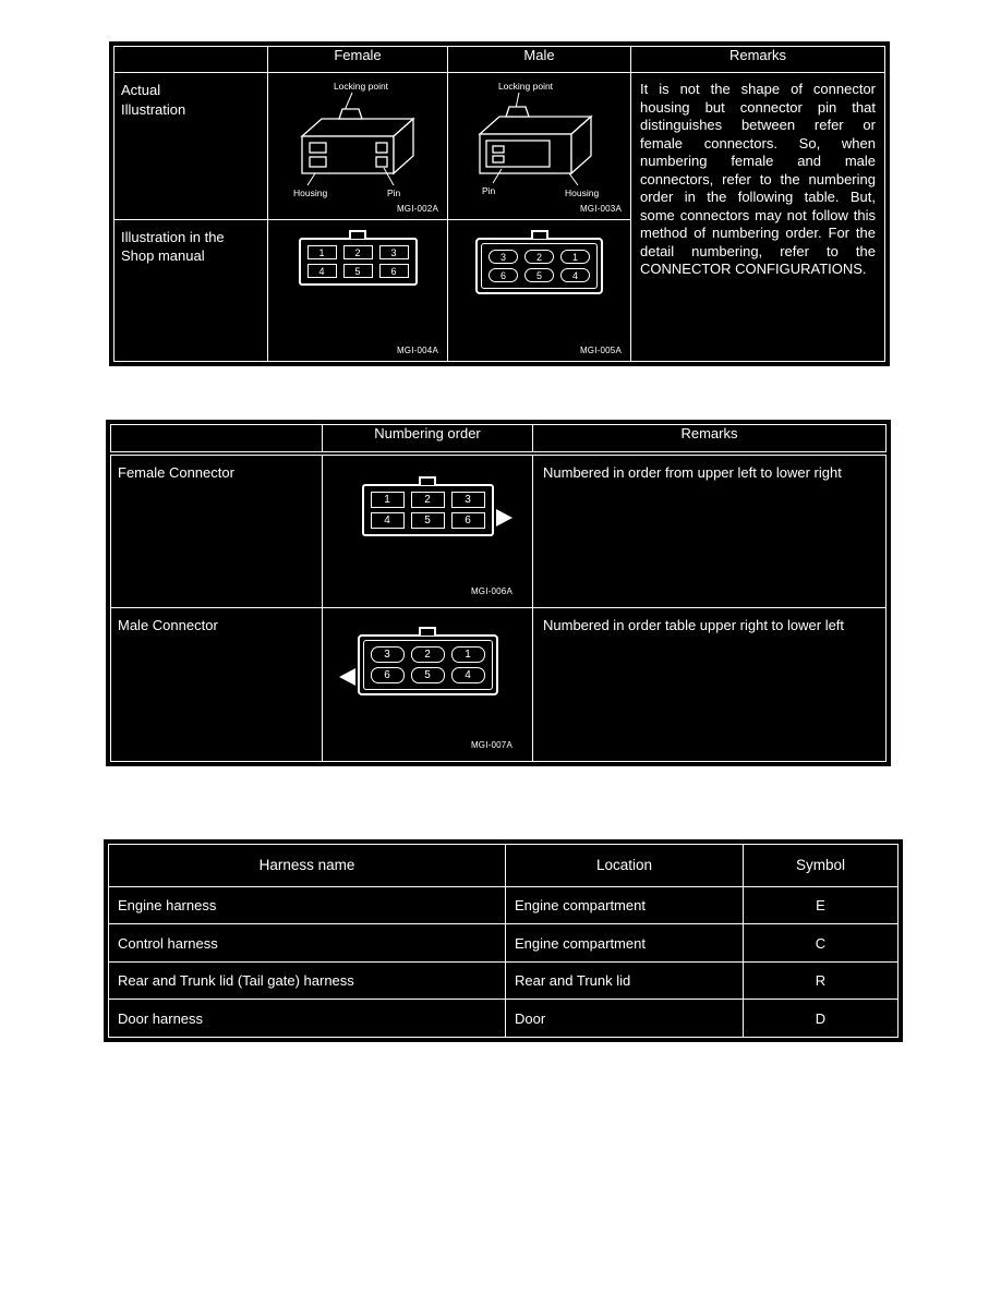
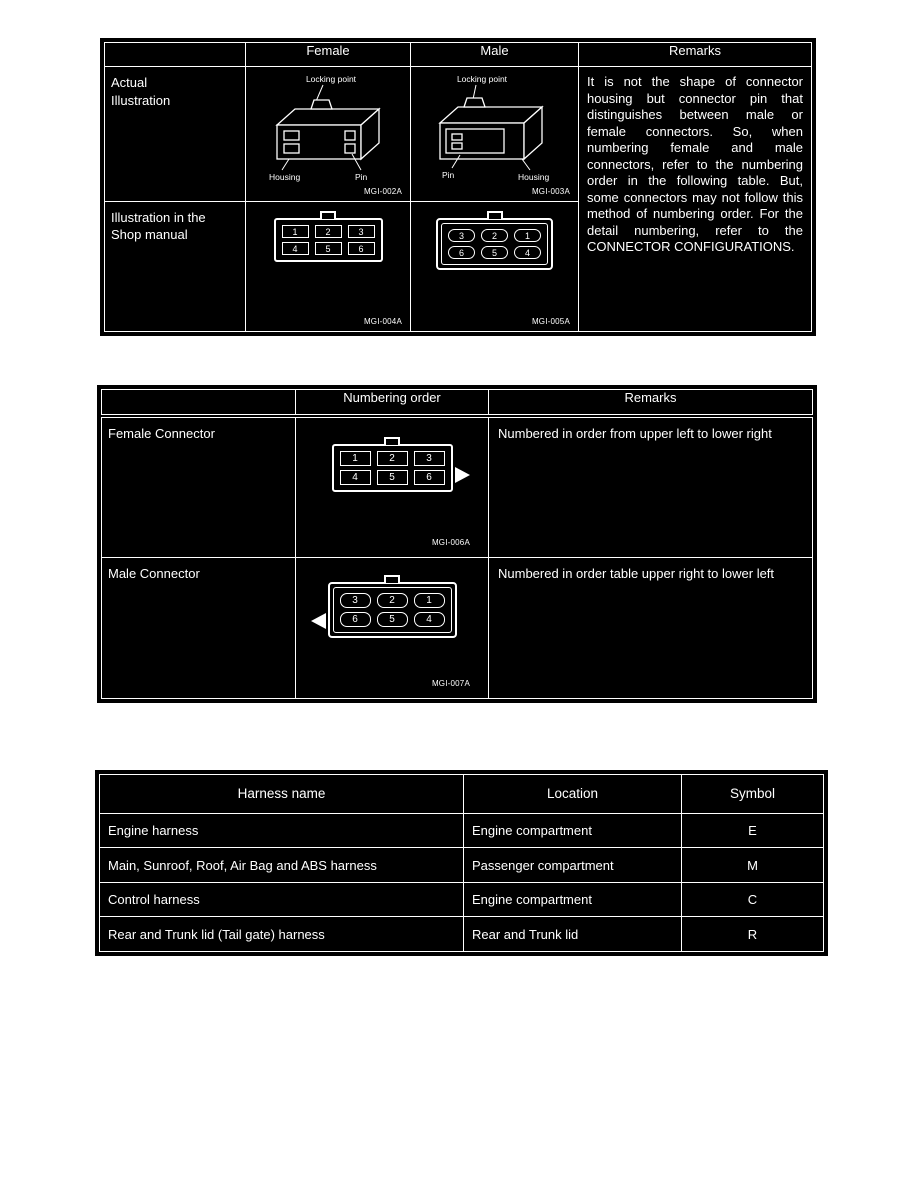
  	Female	Male	Remarks
- Actual Illustration	Locking point Housing Pin MGI-002A	Locking point Pin Housing MGI-003A	It is not the shape of connector housing but connector pin that distinguishes between refer or female connectors. So, when numbering female and male connectors, refer to the numbering order in the following table. But, some connectors may not follow this method of numbering order. For the detail numbering, refer to the CONNECTOR CONFIGURATIONS.
+ Actual Illustration	Locking point Housing Pin MGI-002A	Locking point Pin Housing MGI-003A	It is not the shape of connector housing but connector pin that distinguishes between male or female connectors. So, when numbering female and male connectors, refer to the numbering order in the following table. But, some connectors may not follow this method of numbering order. For the detail numbering, refer to the CONNECTOR CONFIGURATIONS.
  Illustration in the Shop manual	1 2 3 4 5 6 MGI-004A	3 2 1 6 5 4 MGI-005A
  	Numbering order	Remarks
  Female Connector	1 2 3 4 5 6 MGI-006A	Numbered in order from upper left to lower right
  Male Connector	3 2 1 6 5 4 MGI-007A	Numbered in order table upper right to lower left
  Harness name	Location	Symbol
  Engine harness	Engine compartment	E
+ Main, Sunroof, Roof, Air Bag and ABS harness	Passenger compartment	M
  Control harness	Engine compartment	C
  Rear and Trunk lid (Tail gate) harness	Rear and Trunk lid	R
- Door harness	Door	D
